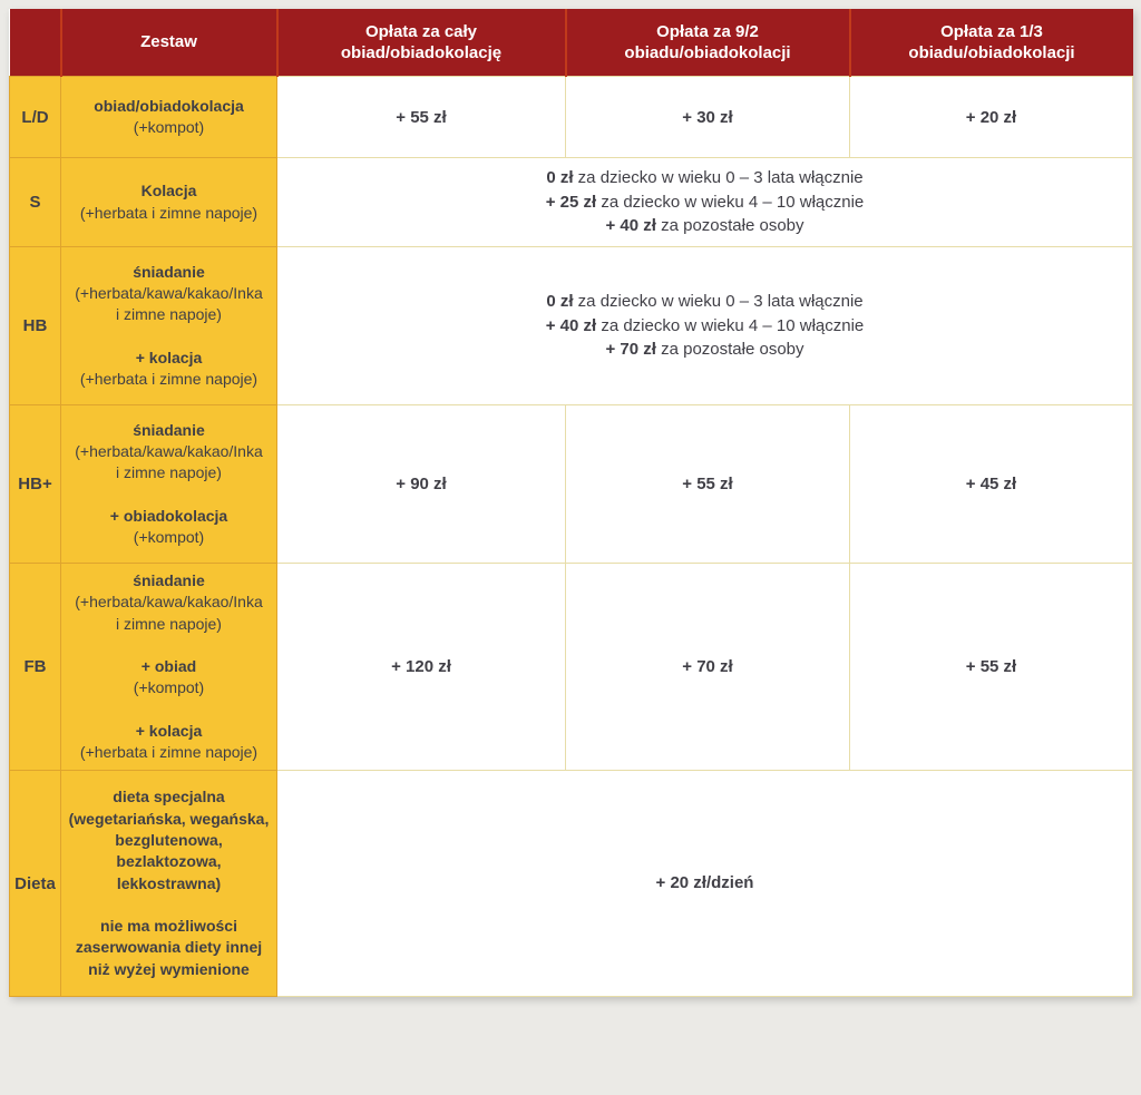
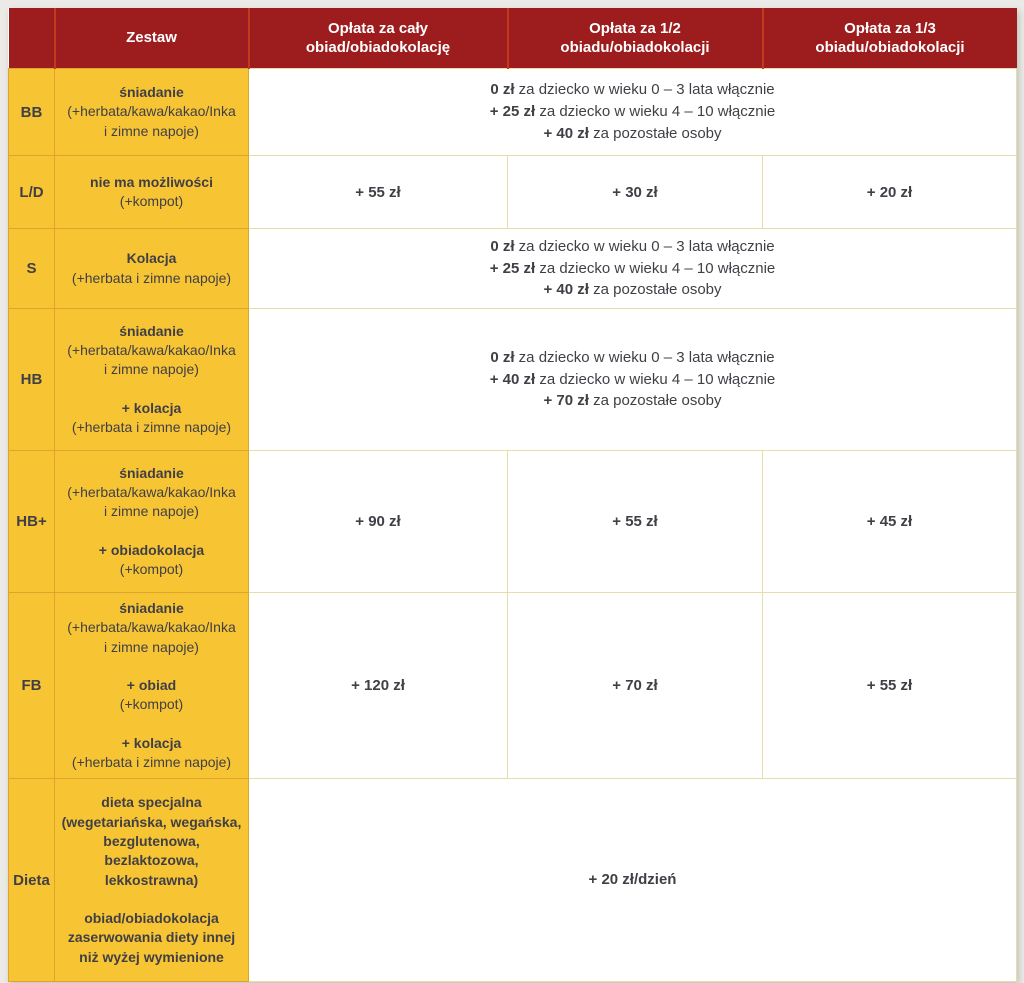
- 	Zestaw	Opłata za cały obiad/obiadokolację	Opłata za 9/2 obiadu/obiadokolacji	Opłata za 1/3 obiadu/obiadokolacji
+ 	Zestaw	Opłata za cały obiad/obiadokolację	Opłata za 1/2 obiadu/obiadokolacji	Opłata za 1/3 obiadu/obiadokolacji
+ BB	śniadanie(+herbata/kawa/kakao/Inkai zimne napoje)	0 zł za dziecko w wieku 0 – 3 lata włącznie+ 25 zł za dziecko w wieku 4 – 10 włącznie+ 40 zł za pozostałe osoby
- L/D	obiad/obiadokolacja(+kompot)	+ 55 zł	+ 30 zł	+ 20 zł
+ L/D	nie ma możliwości(+kompot)	+ 55 zł	+ 30 zł	+ 20 zł
  S	Kolacja(+herbata i zimne napoje)	0 zł za dziecko w wieku 0 – 3 lata włącznie+ 25 zł za dziecko w wieku 4 – 10 włącznie+ 40 zł za pozostałe osoby
  HB	śniadanie(+herbata/kawa/kakao/Inkai zimne napoje)+ kolacja(+herbata i zimne napoje)	0 zł za dziecko w wieku 0 – 3 lata włącznie+ 40 zł za dziecko w wieku 4 – 10 włącznie+ 70 zł za pozostałe osoby
  HB+	śniadanie(+herbata/kawa/kakao/Inkai zimne napoje)+ obiadokolacja(+kompot)	+ 90 zł	+ 55 zł	+ 45 zł
  FB	śniadanie(+herbata/kawa/kakao/Inkai zimne napoje)+ obiad(+kompot)+ kolacja(+herbata i zimne napoje)	+ 120 zł	+ 70 zł	+ 55 zł
- Dieta	dieta specjalna(wegetariańska, wegańska,bezglutenowa,bezlaktozowa,lekkostrawna)nie ma możliwościzaserwowania diety innejniż wyżej wymienione	+ 20 zł/dzień
+ Dieta	dieta specjalna(wegetariańska, wegańska,bezglutenowa,bezlaktozowa,lekkostrawna)obiad/obiadokolacjazaserwowania diety innejniż wyżej wymienione	+ 20 zł/dzień
